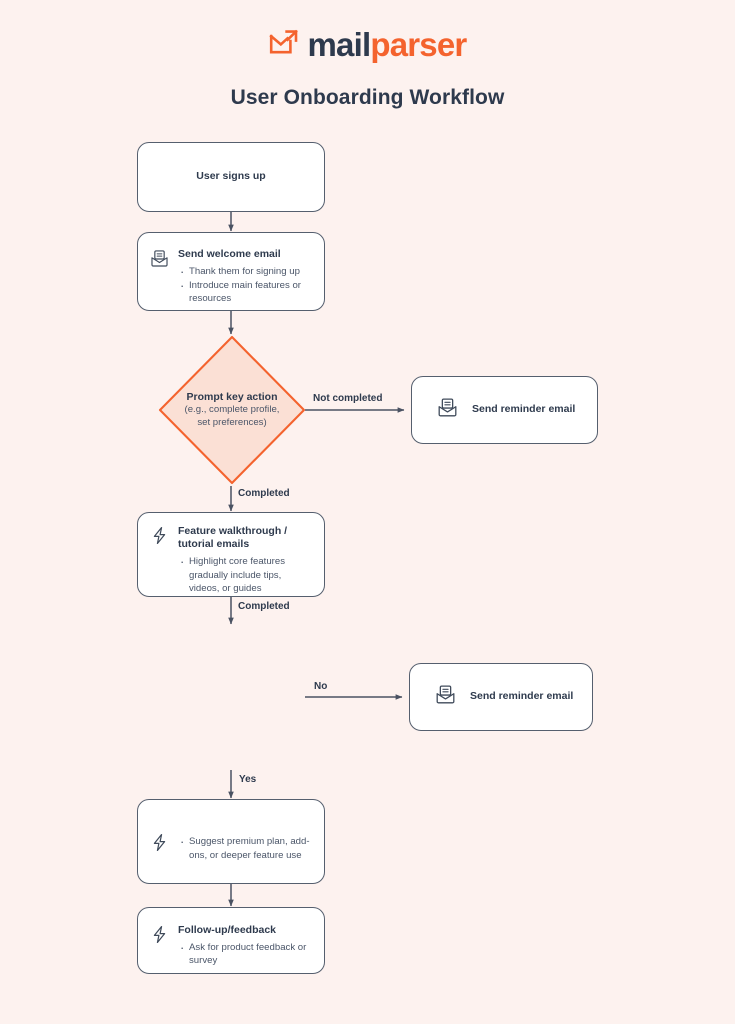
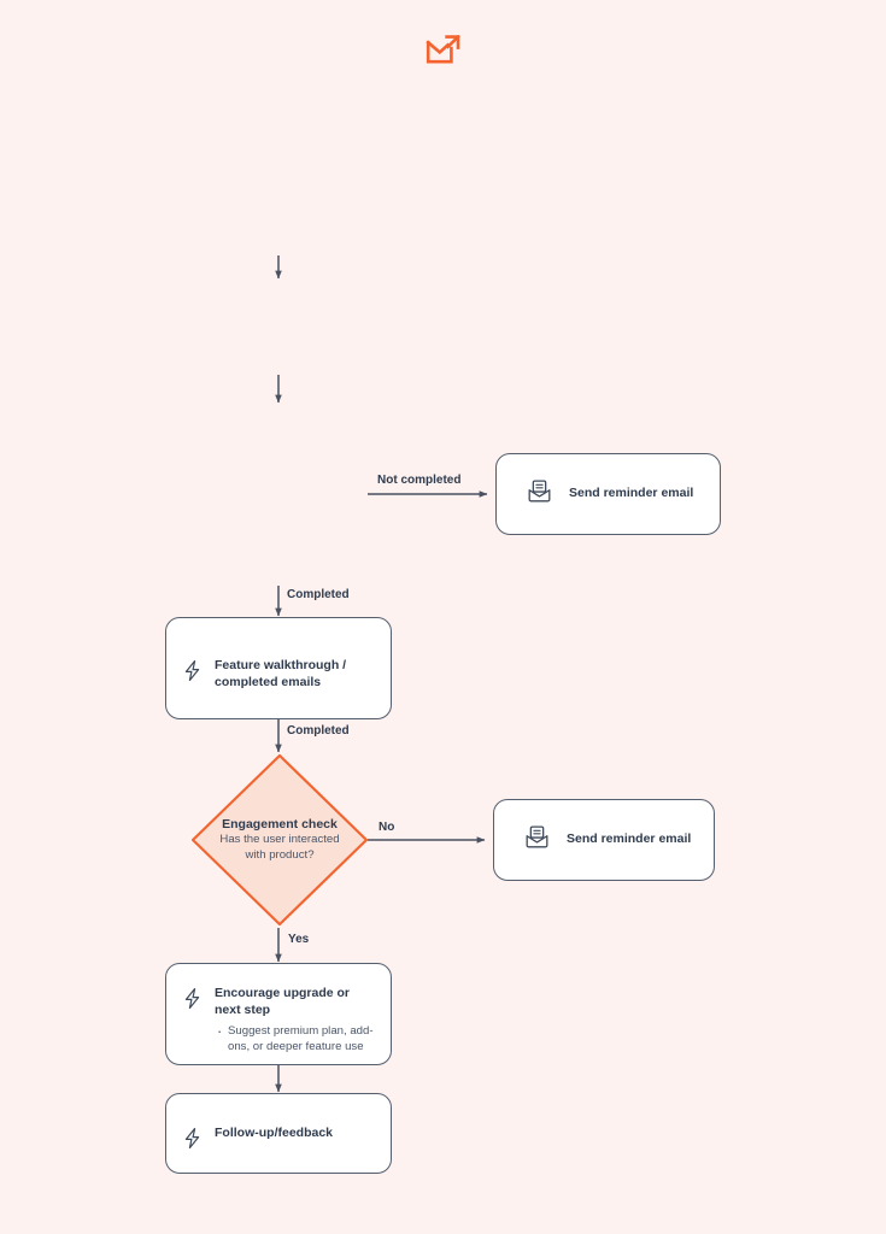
- mail
- parser
- User Onboarding Workflow
- User signs up
- Send welcome email
- Thank them for signing up
- Introduce main features or resources
- Prompt key action
- (e.g., complete profile,
- set preferences)
  Not completed
  Completed
  Send reminder email
- Feature walkthrough / tutorial emails
+ Feature walkthrough / completed emails
- Highlight core features gradually include tips, videos, or guides
  Completed
+ Engagement check
+ Has the user interacted
+ with product?
  No
  Yes
  Send reminder email
+ Encourage upgrade or next step
  Suggest premium plan, add-ons, or deeper feature use
  Follow-up/feedback
- Ask for product feedback or survey
